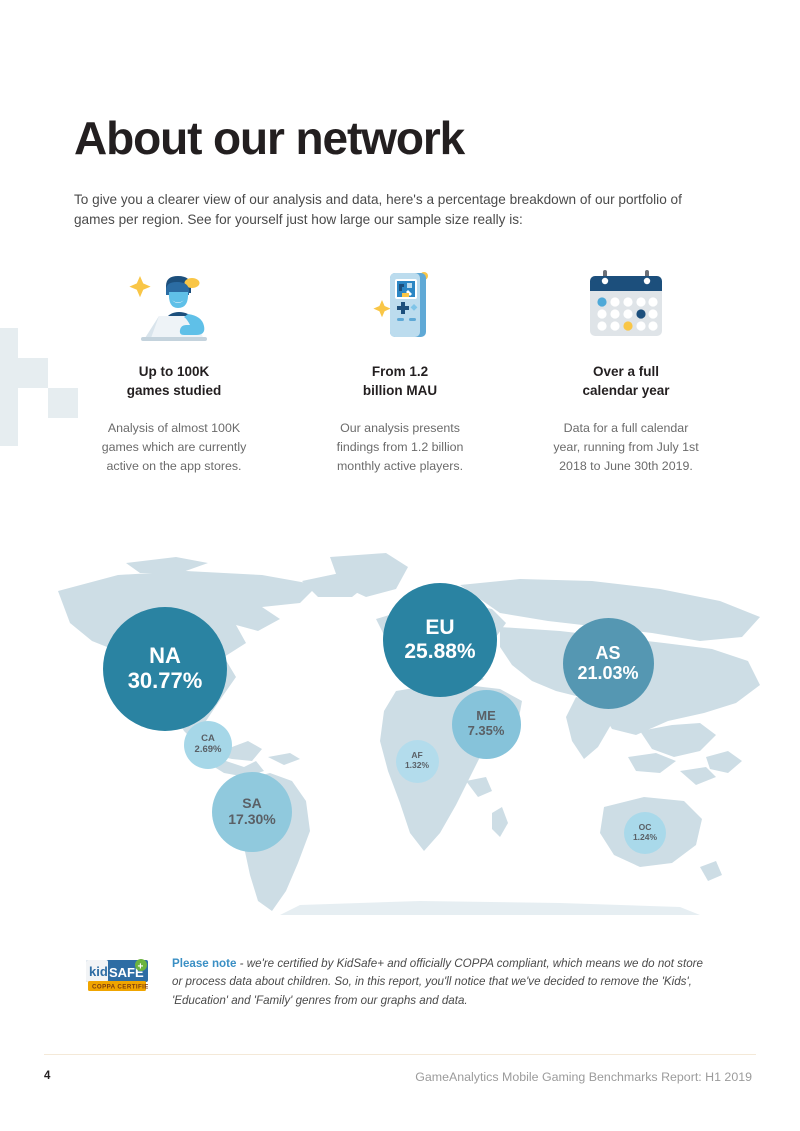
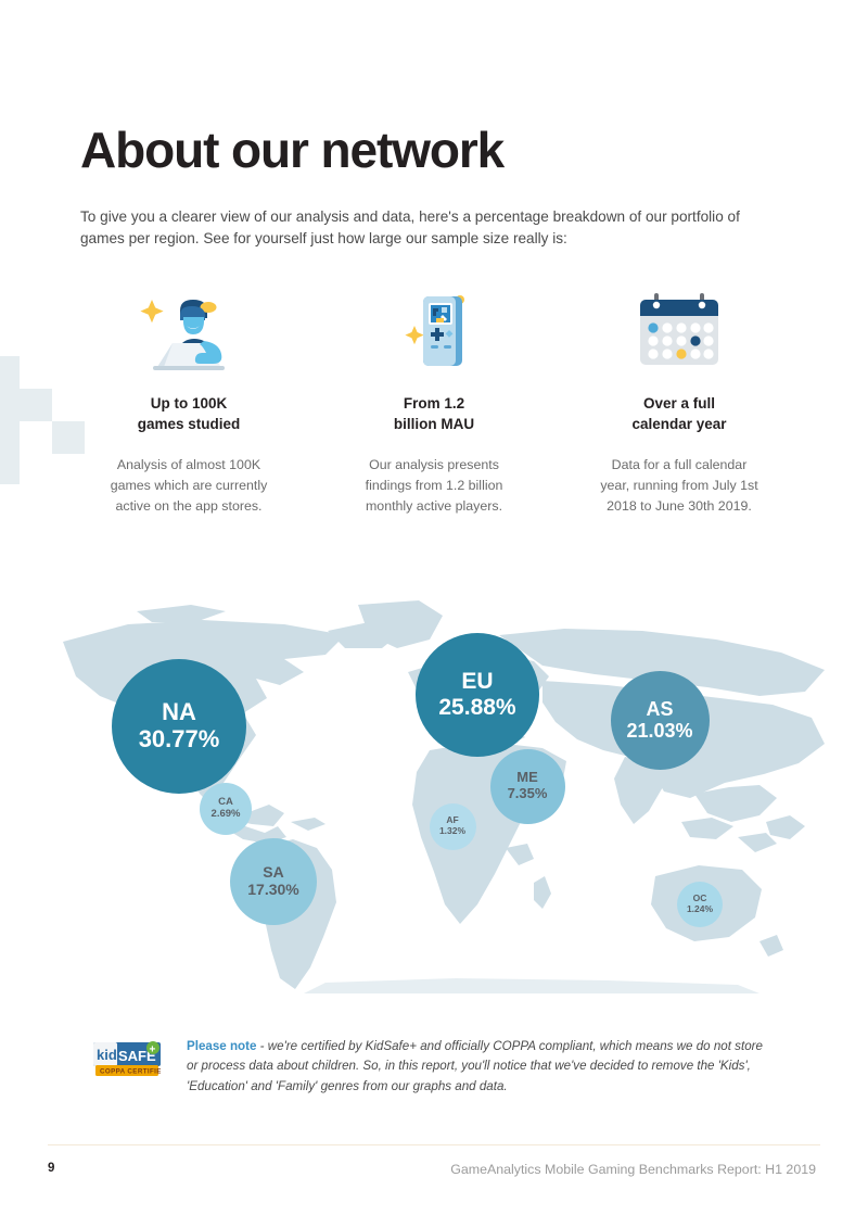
  About our network
  To give you a clearer view of our analysis and data, here's a percentage breakdown of our portfolio of games per region. See for yourself just how large our sample size really is:
  Up to 100K
  games studied
  Analysis of almost 100K
  games which are currently
  active on the app stores.
  From 1.2
  billion MAU
  Our analysis presents
  findings from 1.2 billion
  monthly active players.
  Over a full
  calendar year
  Data for a full calendar
  year, running from July 1st
  2018 to June 30th 2019.
  NA
  30.77%
  EU
  25.88%
  AS
  21.03%
  SA
  17.30%
  ME
  7.35%
  CA
  2.69%
  AF
  1.32%
  OC
  1.24%
  kid
  SAFE
  +
  Please note - we're certified by KidSafe+ and officially COPPA compliant, which means we do not store or process data about children. So, in this report, you'll notice that we've decided to remove the 'Kids', 'Education' and 'Family' genres from our graphs and data.
- 4
+ 9
  GameAnalytics Mobile Gaming Benchmarks Report: H1 2019
